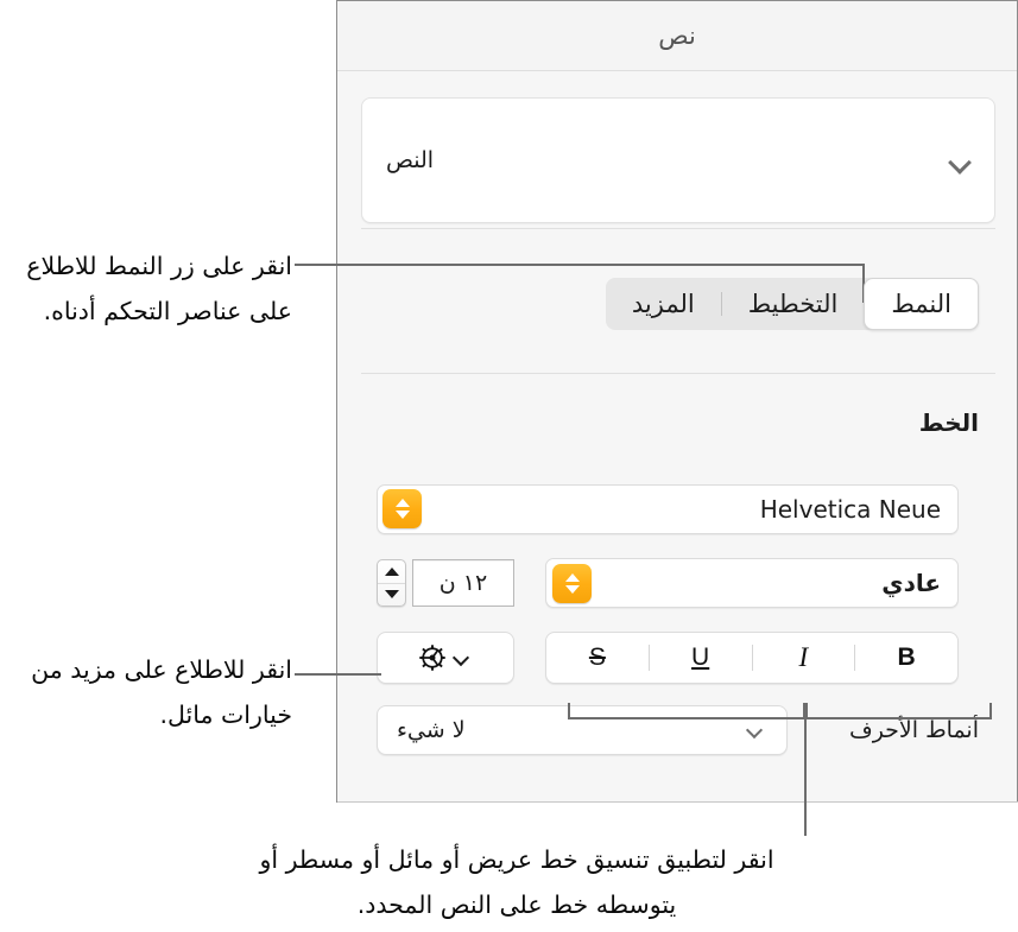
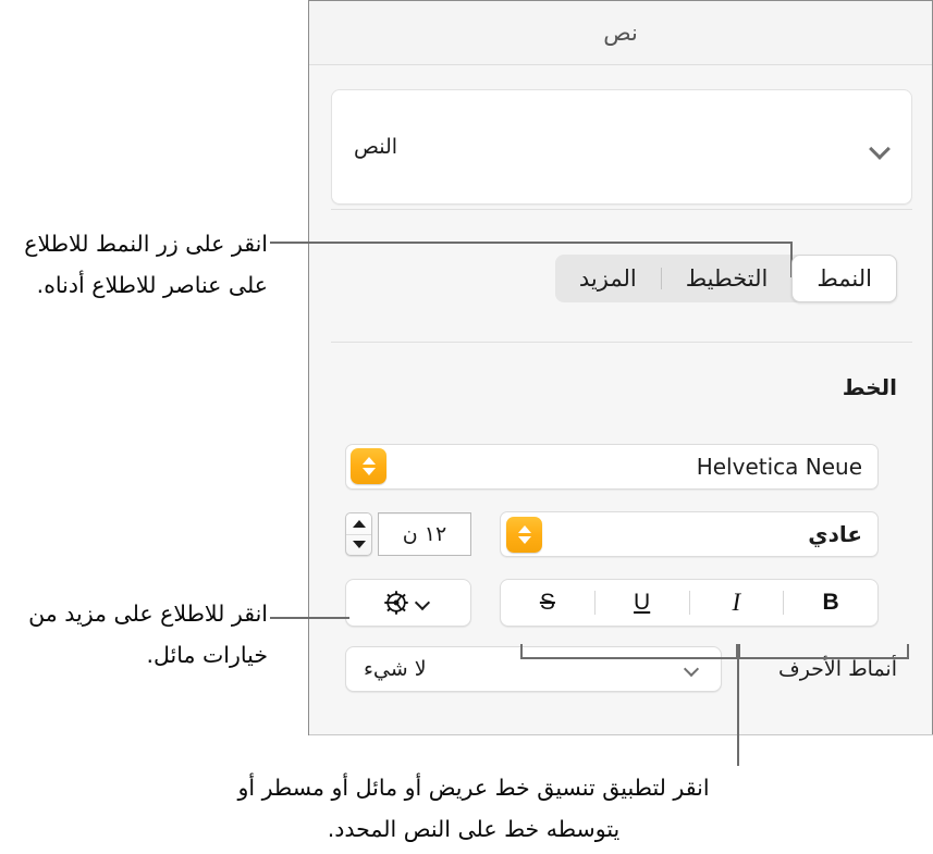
  نص
  النص
  النمط
  التخطيط
  المزيد
  الخط
  Helvetica Neue
  عادي
  ١٢ ن
  B
  I
  U
  S
  أنماط الأحرف
  لا شيء
- انقر على زر النمط للاطلاع على عناصر التحكم أدناه.
+ انقر على زر النمط للاطلاع على عناصر للاطلاع أدناه.
  انقر للاطلاع على مزيد من خيارات مائل.
  انقر لتطبيق تنسيق خط عريض أو مائل أو مسطر أو يتوسطه خط على النص المحدد.
